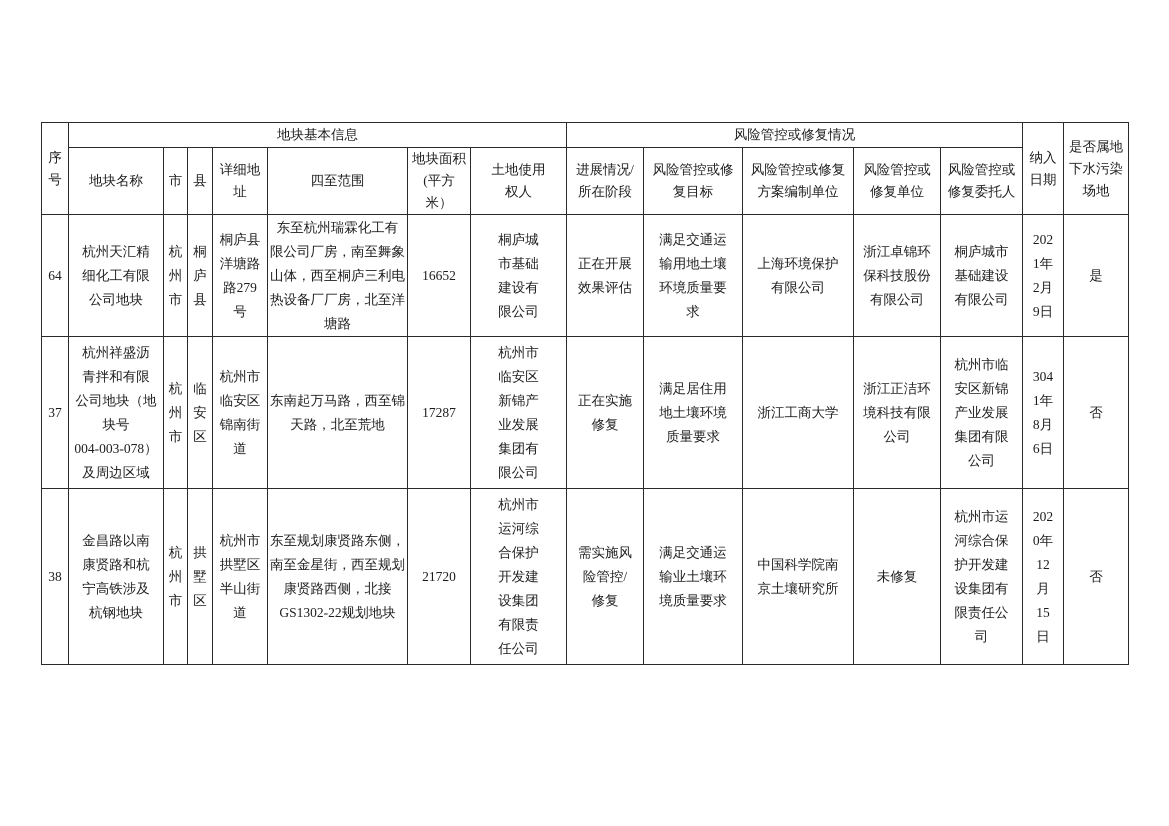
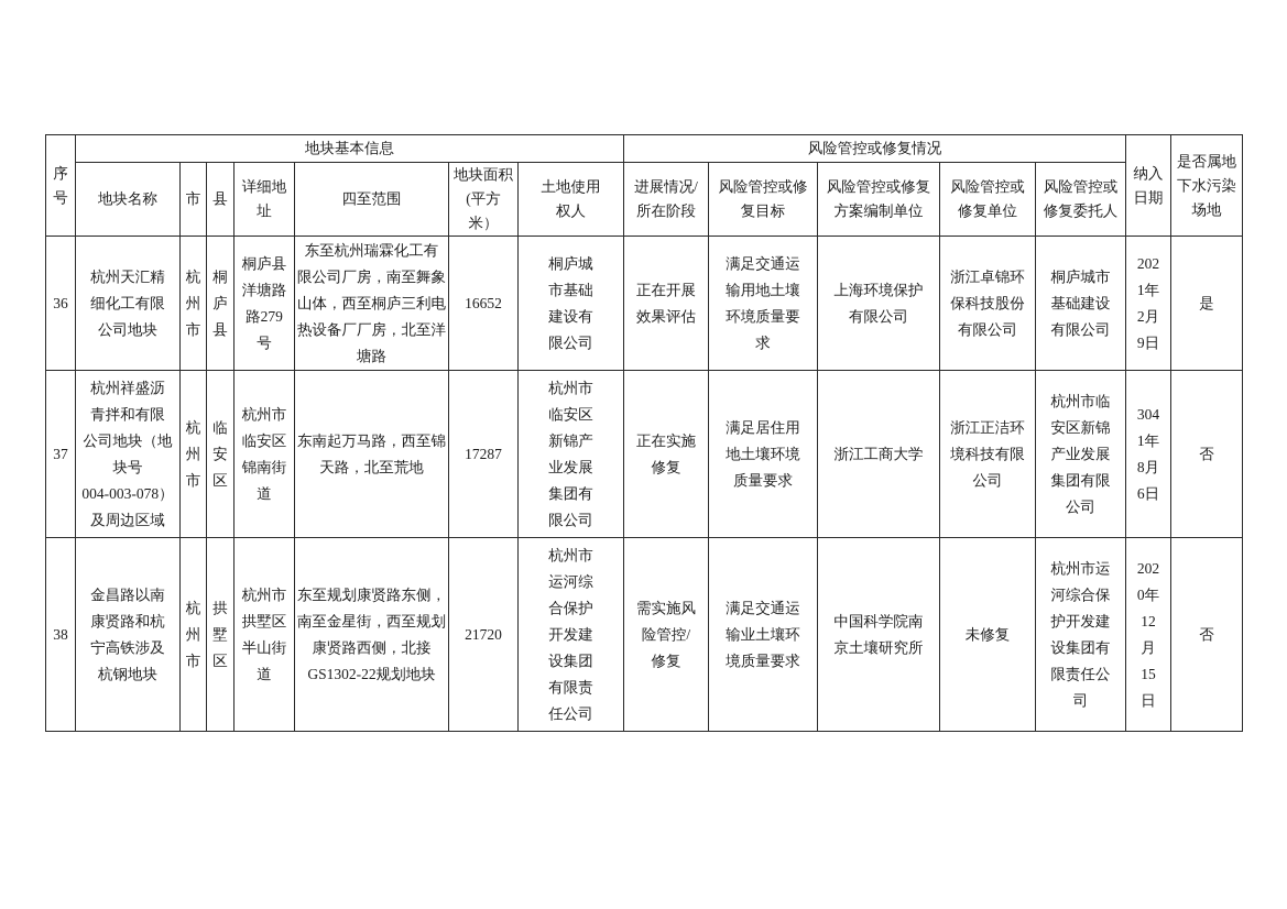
  序 号	地块基本信息	风险管控或修复情况	纳入 日期	是否属地 下水污染 场地
  地块名称	市	县	详细地 址	四至范围	地块面积 (平方米）	土地使用 权人	进展情况/ 所在阶段	风险管控或修 复目标	风险管控或修复 方案编制单位	风险管控或 修复单位	风险管控或 修复委托人
- 64	杭州天汇精 细化工有限 公司地块	杭 州 市	桐 庐 县	桐庐县 洋塘路 路279 号	东至杭州瑞霖化工有 限公司厂房，南至舞象 山体，西至桐庐三利电 热设备厂厂房，北至洋 塘路	16652	桐庐城 市基础 建设有 限公司	正在开展 效果评估	满足交通运 输用地土壤 环境质量要 求	上海环境保护 有限公司	浙江卓锦环 保科技股份 有限公司	桐庐城市 基础建设 有限公司	202 1年 2月 9日	是
+ 36	杭州天汇精 细化工有限 公司地块	杭 州 市	桐 庐 县	桐庐县 洋塘路 路279 号	东至杭州瑞霖化工有 限公司厂房，南至舞象 山体，西至桐庐三利电 热设备厂厂房，北至洋 塘路	16652	桐庐城 市基础 建设有 限公司	正在开展 效果评估	满足交通运 输用地土壤 环境质量要 求	上海环境保护 有限公司	浙江卓锦环 保科技股份 有限公司	桐庐城市 基础建设 有限公司	202 1年 2月 9日	是
  37	杭州祥盛沥 青拌和有限 公司地块（地 块号 004-003-078） 及周边区域	杭 州 市	临 安 区	杭州市 临安区 锦南街 道	东南起万马路，西至锦 天路，北至荒地	17287	杭州市 临安区 新锦产 业发展 集团有 限公司	正在实施 修复	满足居住用 地土壤环境 质量要求	浙江工商大学	浙江正洁环 境科技有限 公司	杭州市临 安区新锦 产业发展 集团有限 公司	304 1年 8月 6日	否
  38	金昌路以南 康贤路和杭 宁高铁涉及 杭钢地块	杭 州 市	拱 墅 区	杭州市 拱墅区 半山街 道	东至规划康贤路东侧， 南至金星街，西至规划 康贤路西侧，北接 GS1302-22规划地块	21720	杭州市 运河综 合保护 开发建 设集团 有限责 任公司	需实施风 险管控/ 修复	满足交通运 输业土壤环 境质量要求	中国科学院南 京土壤研究所	未修复	杭州市运 河综合保 护开发建 设集团有 限责任公 司	202 0年 12 月 15 日	否
